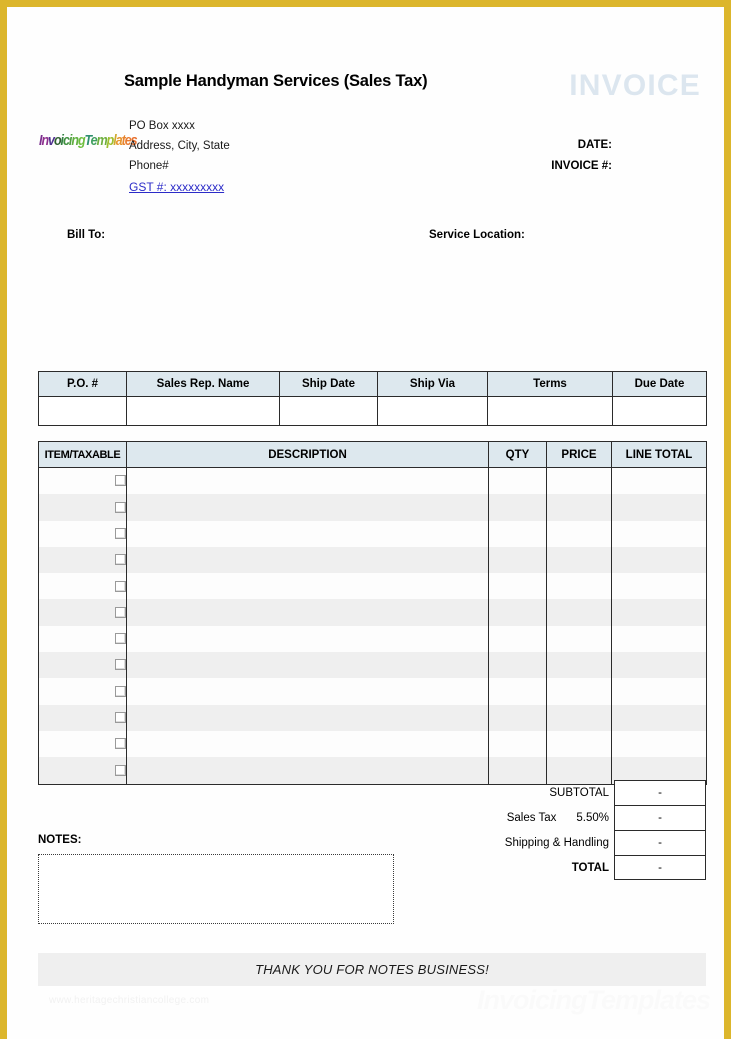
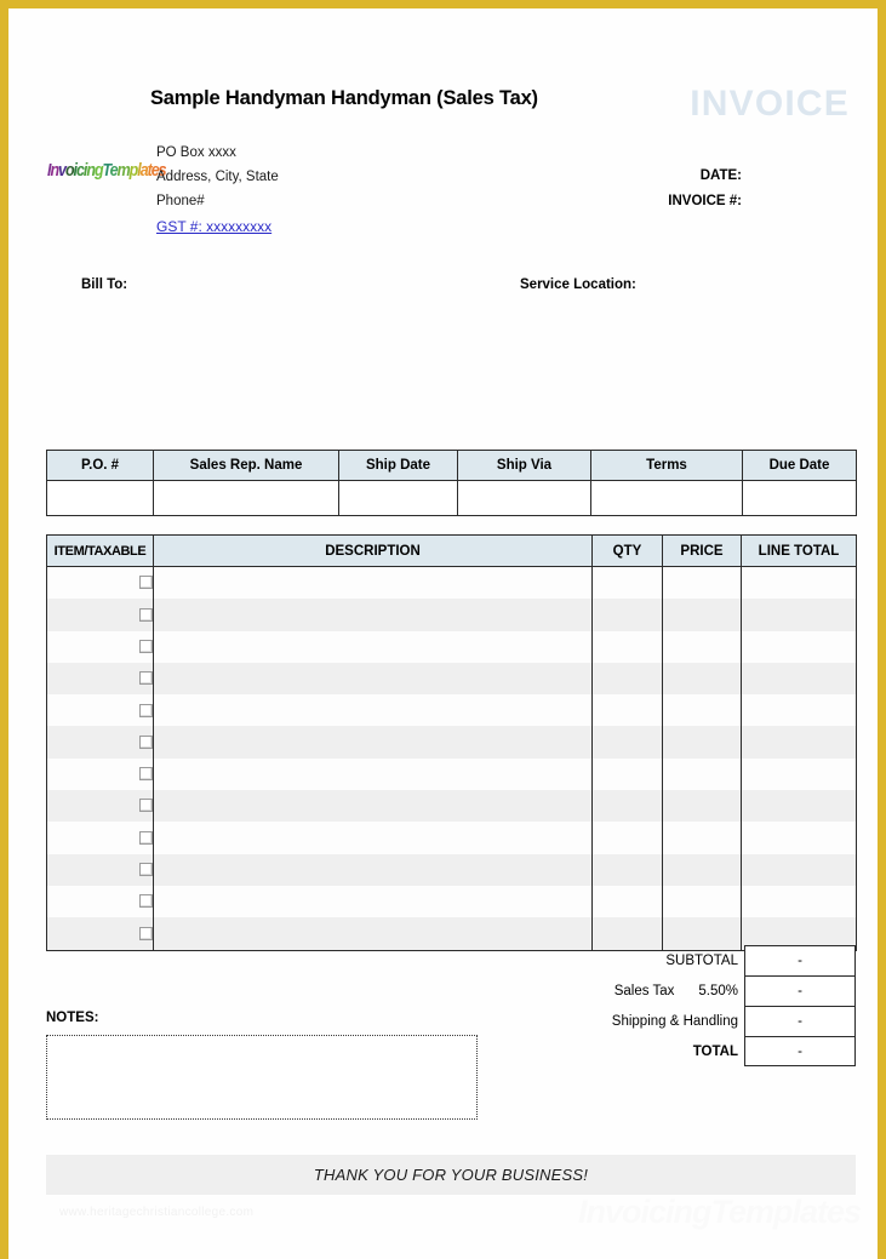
- Sample Handyman Services (Sales Tax)
+ Sample Handyman Handyman (Sales Tax)
  INVOICE
  InvoicingTemplates
  PO Box xxxx
  Address, City, State
  Phone#
  GST #: xxxxxxxxx
  DATE:
  INVOICE #:
  Bill To:
  Service Location:
  P.O. #	Sales Rep. Name	Ship Date	Ship Via	Terms	Due Date
  ITEM/TAXABLE	DESCRIPTION	QTY	PRICE	LINE TOTAL
  SUBTOTAL
  -
  Sales Tax
  5.50%
  -
  Shipping & Handling
  -
  TOTAL
  -
  NOTES:
- THANK YOU FOR NOTES BUSINESS!
+ THANK YOU FOR YOUR BUSINESS!
